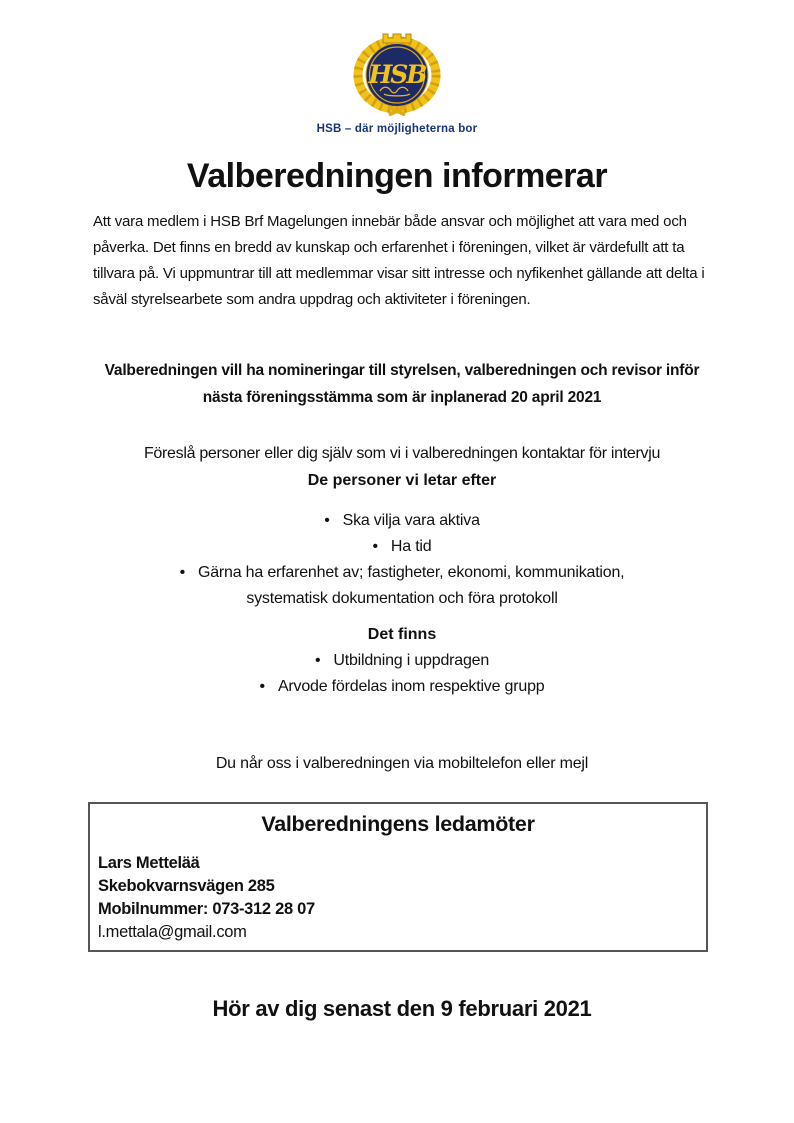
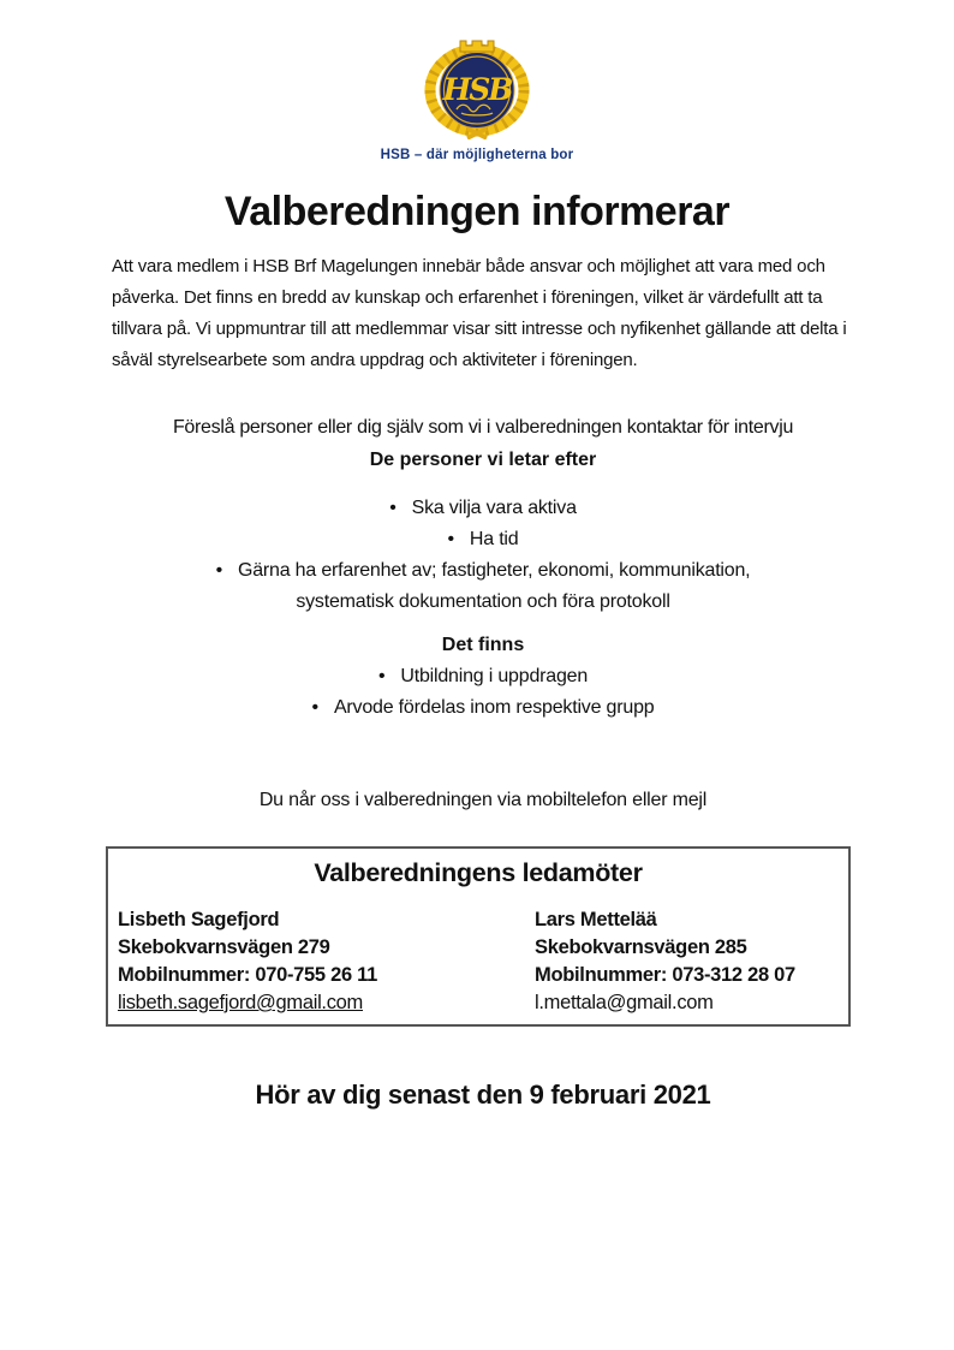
  HSB
  HSB – där möjligheterna bor
  Valberedningen informerar
  Att vara medlem i HSB Brf Magelungen innebär både ansvar och möjlighet att vara med och påverka. Det finns en bredd av kunskap och erfarenhet i föreningen, vilket är värdefullt att ta tillvara på. Vi uppmuntrar till att medlemmar visar sitt intresse och nyfikenhet gällande att delta i såväl styrelsearbete som andra uppdrag och aktiviteter i föreningen.
- Valberedningen vill ha nomineringar till styrelsen, valberedningen och revisor inför nästa föreningsstämma som är inplanerad 20 april 2021
  Föreslå personer eller dig själv som vi i valberedningen kontaktar för intervju
  De personer vi letar efter
  • Ska vilja vara aktiva
  • Ha tid
  • Gärna ha erfarenhet av; fastigheter, ekonomi, kommunikation, systematisk dokumentation och föra protokoll
  Det finns
  • Utbildning i uppdragen
  • Arvode fördelas inom respektive grupp
  Du når oss i valberedningen via mobiltelefon eller mejl
  Valberedningens ledamöter
+ Lisbeth Sagefjord
+ Skebokvarnsvägen 279
+ Mobilnummer: 070-755 26 11
+ lisbeth.sagefjord@gmail.com
  Lars Mettelää
  Skebokvarnsvägen 285
  Mobilnummer: 073-312 28 07
  l.mettala@gmail.com
  Hör av dig senast den 9 februari 2021
